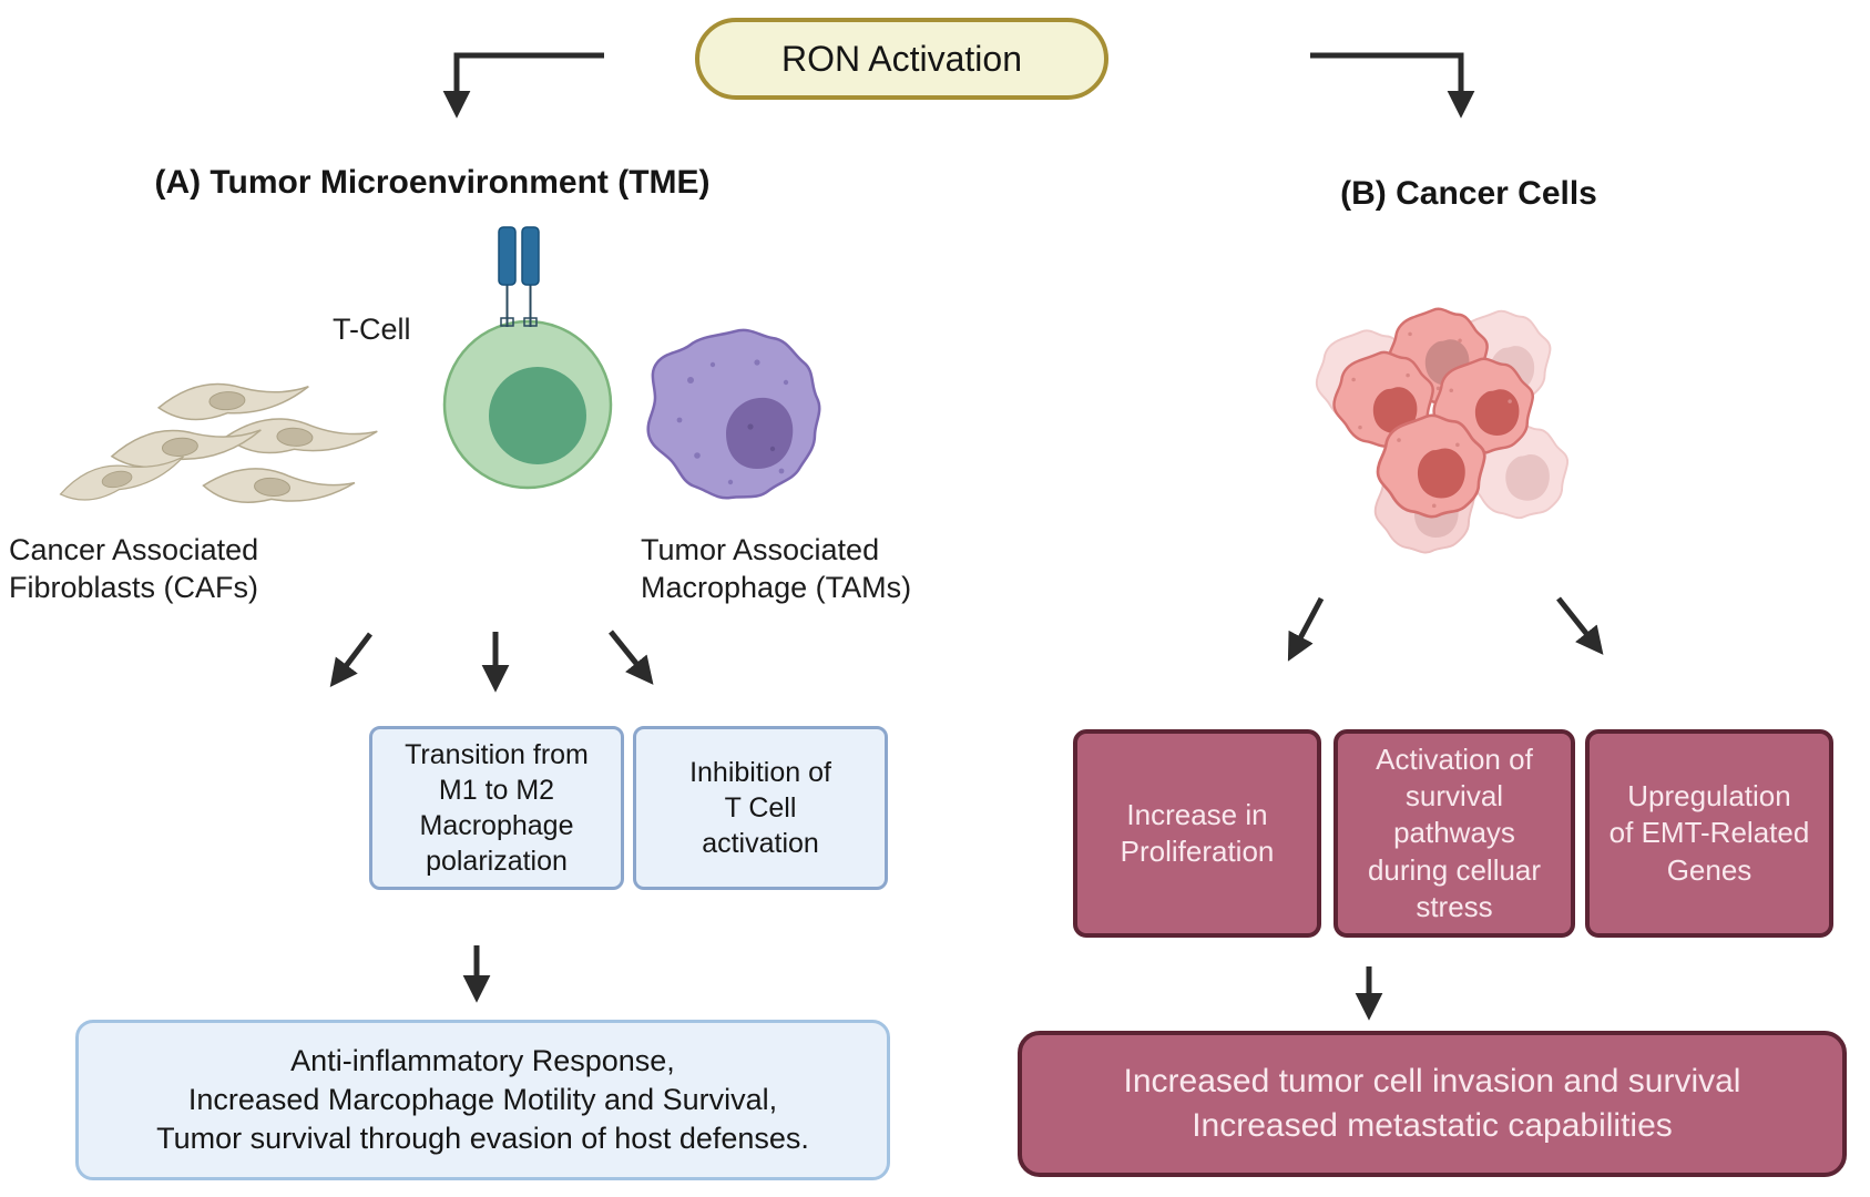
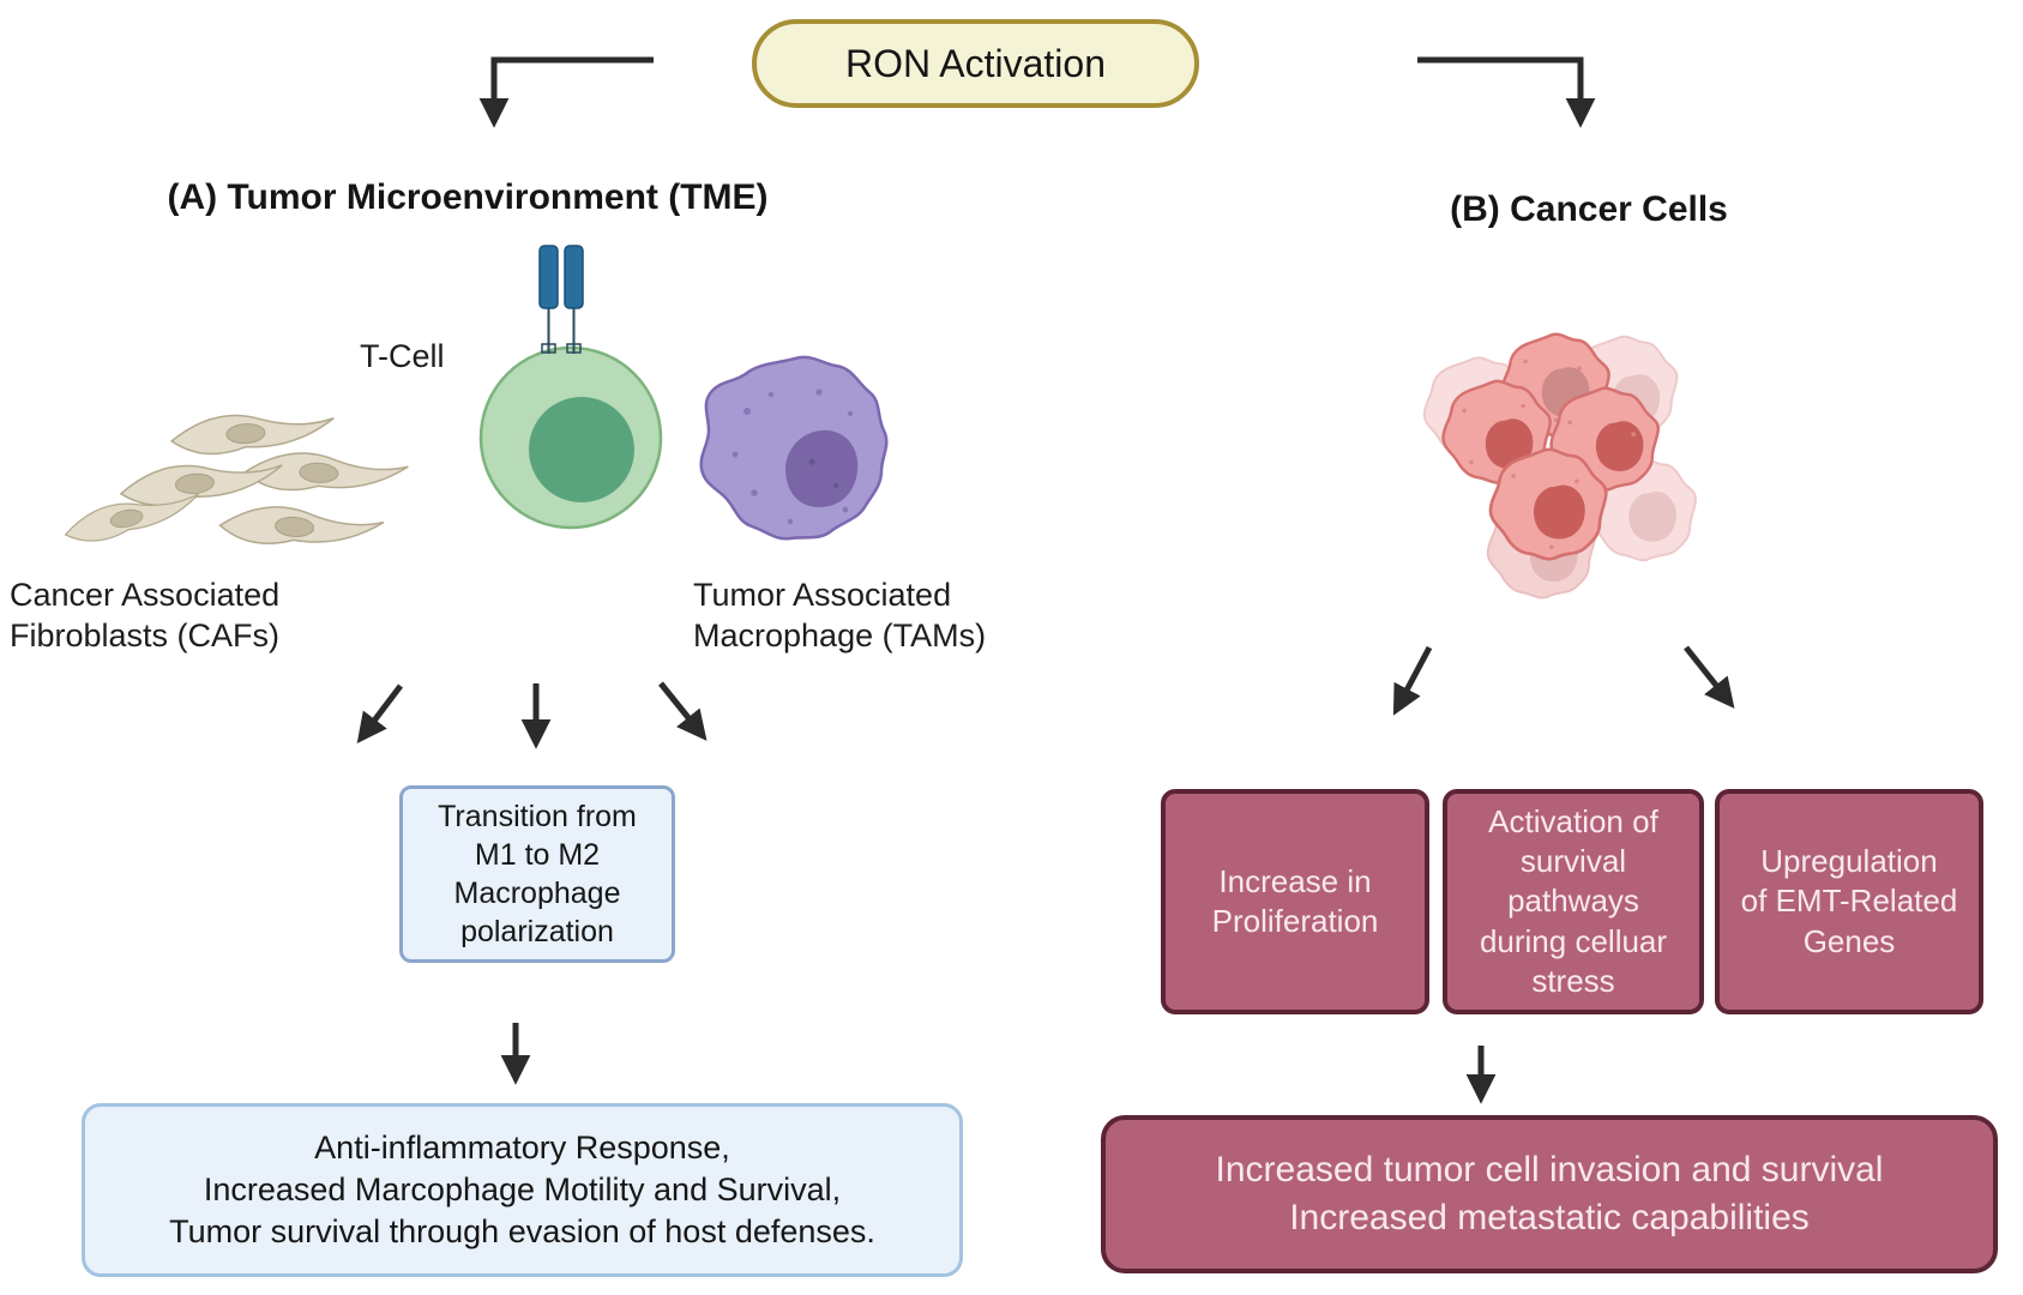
  RON Activation
  (A) Tumor Microenvironment (TME)
  (B) Cancer Cells
  T-Cell
  Cancer Associated
  Fibroblasts (CAFs)
  Tumor Associated
  Macrophage (TAMs)
  Transition from
  M1 to M2
  Macrophage
  polarization
- Inhibition of
- T Cell
- activation
  Anti-inflammatory Response,
  Increased Marcophage Motility and Survival,
  Tumor survival through evasion of host defenses.
  Increase in
  Proliferation
  Activation of
  survival
  pathways
  during celluar
  stress
  Upregulation
  of EMT-Related
  Genes
  Increased tumor cell invasion and survival
  Increased metastatic capabilities
